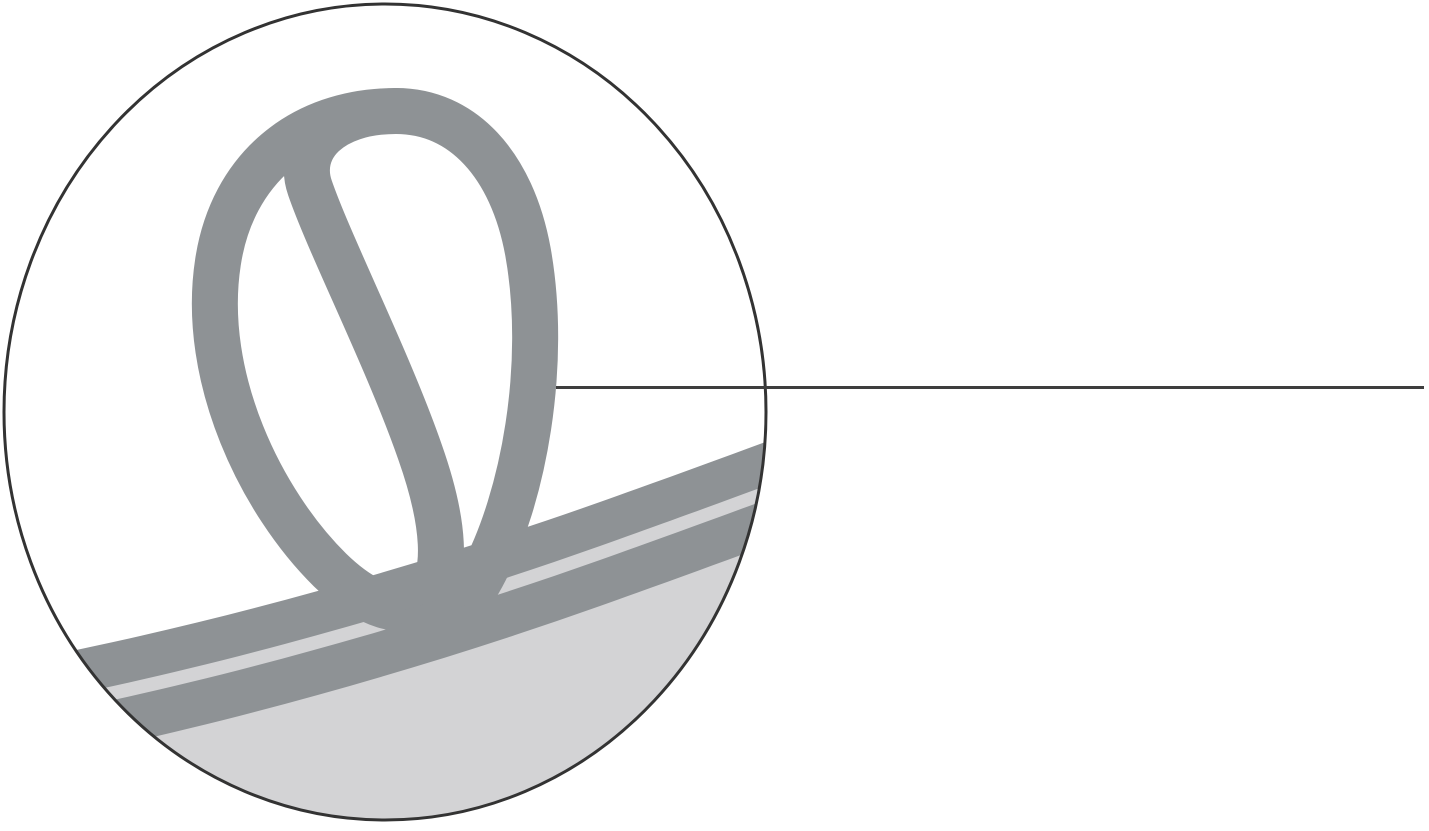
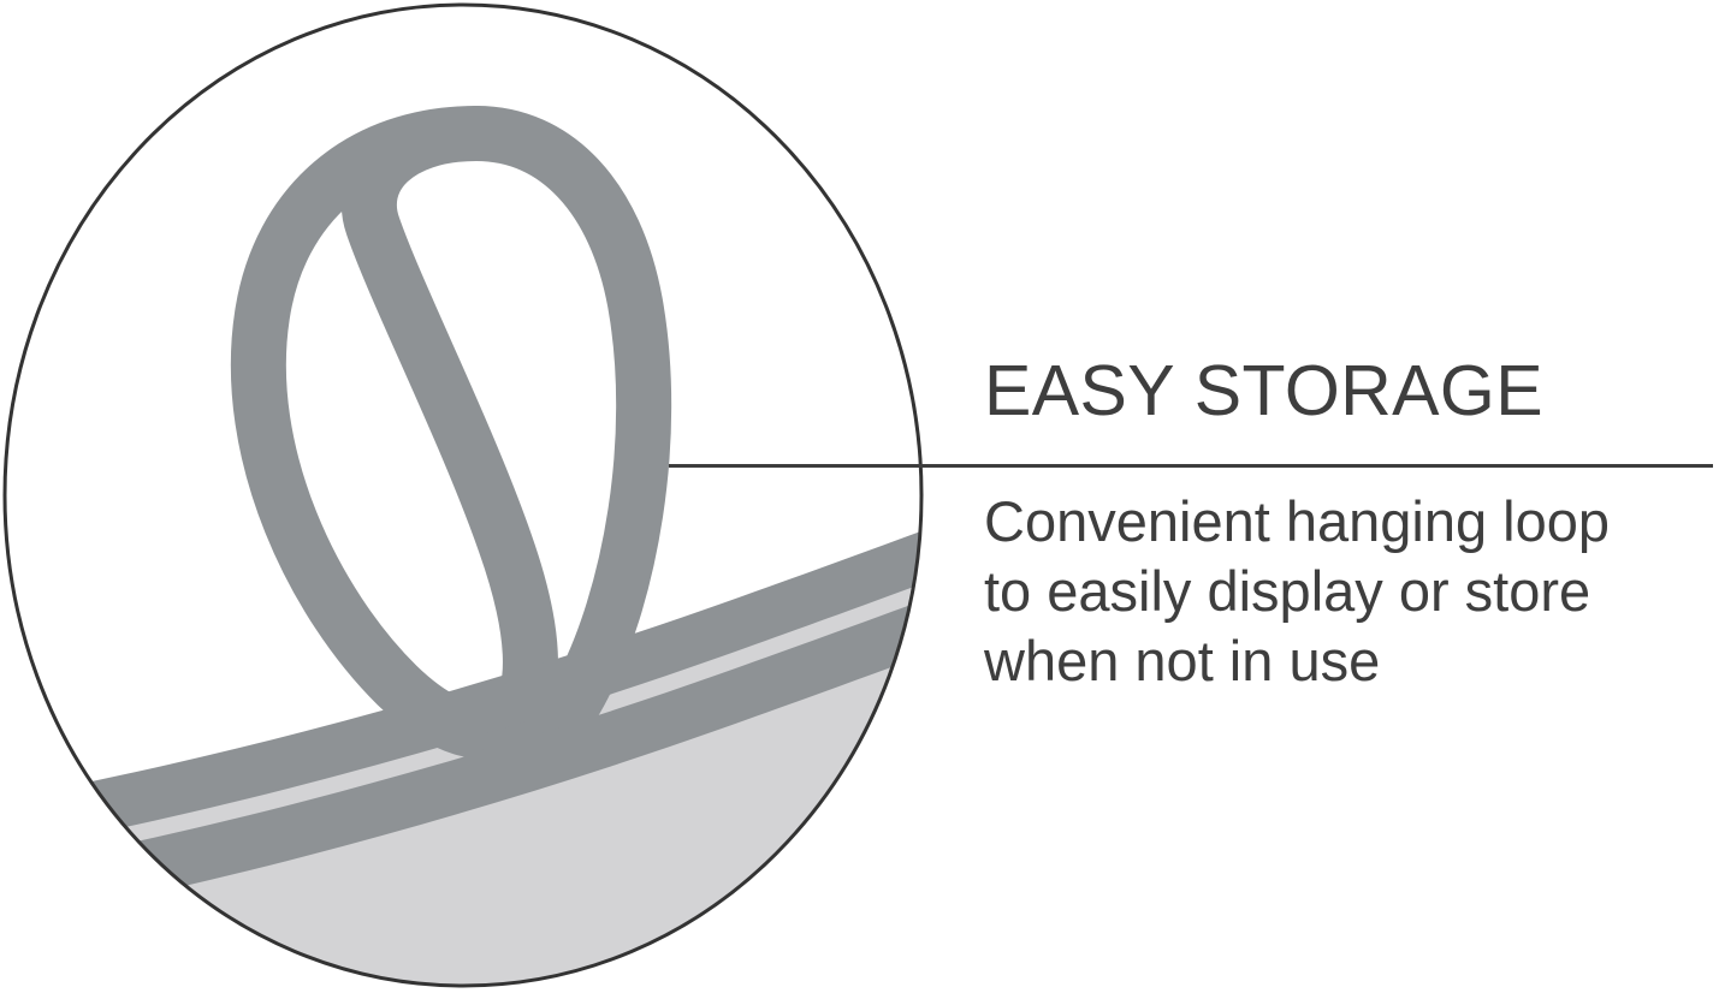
+ EASY STORAGE
+ Convenient hanging loop
+ to easily display or store
+ when not in use
